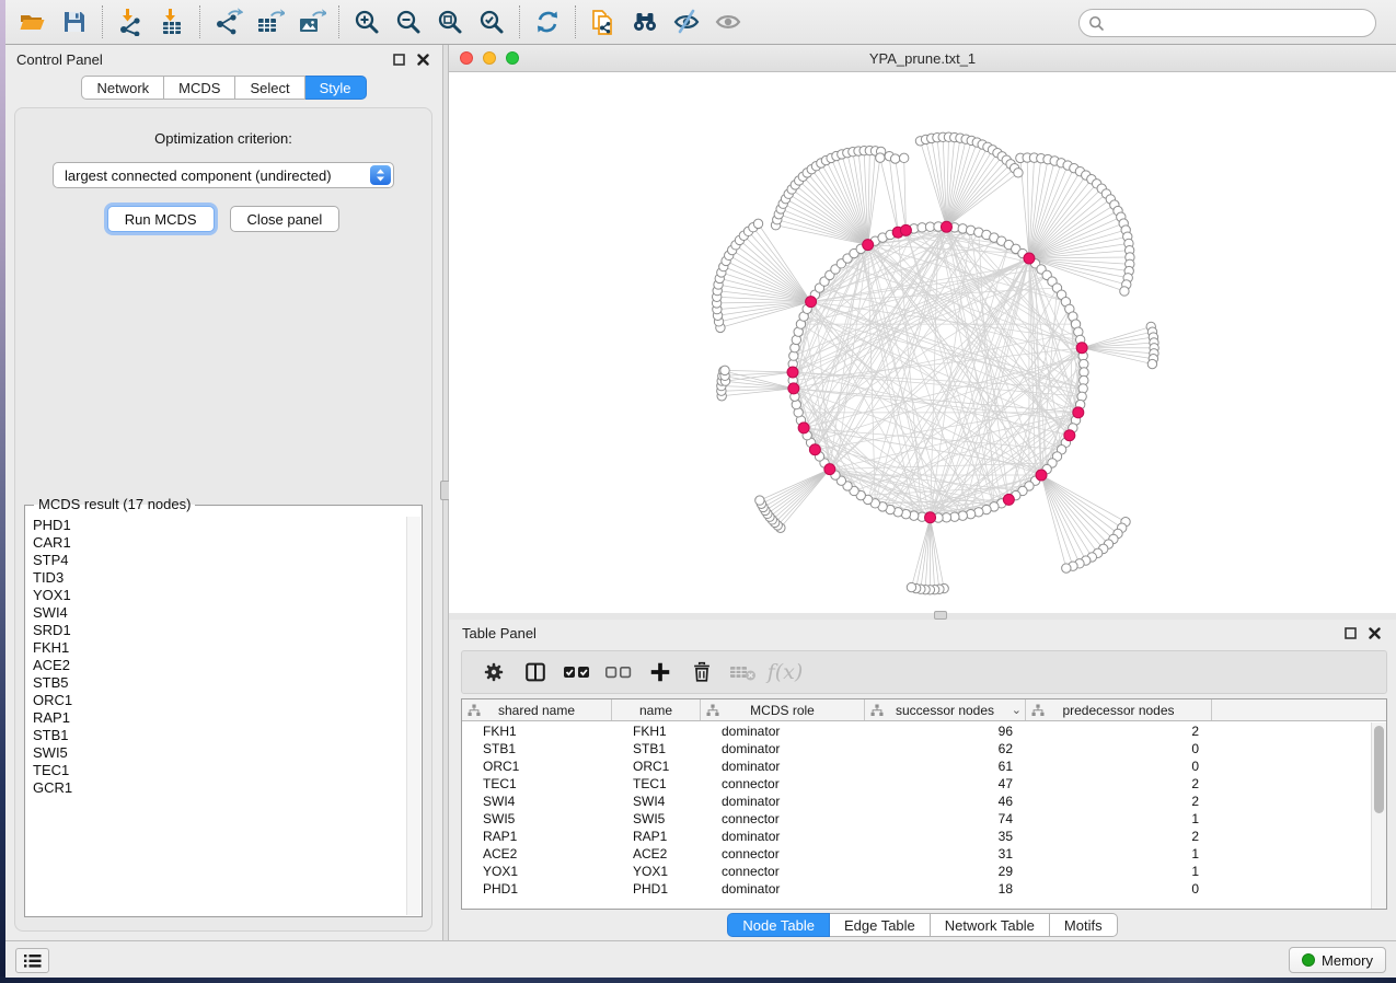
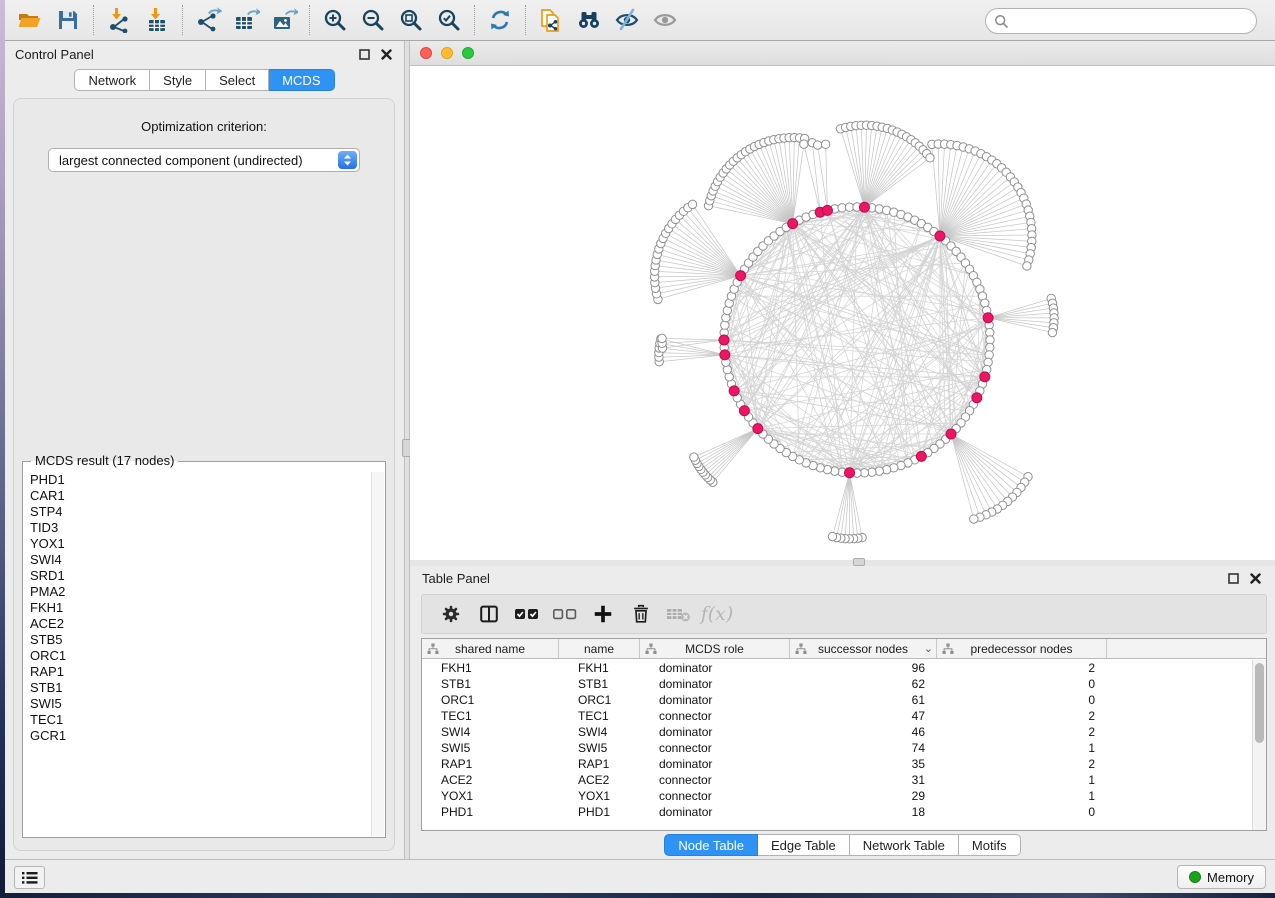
  Control Panel
  Network
- MCDS
+ Style
  Select
- Style
+ MCDS
  Optimization criterion:
  largest connected component (undirected)
- Run MCDS
- Close panel
  MCDS result (17 nodes)
  PHD1
  CAR1
  STP4
  TID3
  YOX1
  SWI4
  SRD1
+ PMA2
  FKH1
  ACE2
  STB5
  ORC1
  RAP1
  STB1
  SWI5
  TEC1
  GCR1
- YPA_prune.txt_1
  Table Panel
  f(x)
  shared name
  name
  MCDS role
  successor nodes
  ⌄
  predecessor nodes
  FKH1
  FKH1
  dominator
  96
  2
  STB1
  STB1
  dominator
  62
  0
  ORC1
  ORC1
  dominator
  61
  0
  TEC1
  TEC1
  connector
  47
  2
  SWI4
  SWI4
  dominator
  46
  2
  SWI5
  SWI5
  connector
  74
  1
  RAP1
  RAP1
  dominator
  35
  2
  ACE2
  ACE2
  connector
  31
  1
  YOX1
  YOX1
  connector
  29
  1
  PHD1
  PHD1
  dominator
  18
  0
  Node Table
  Edge Table
  Network Table
  Motifs
  Memory
